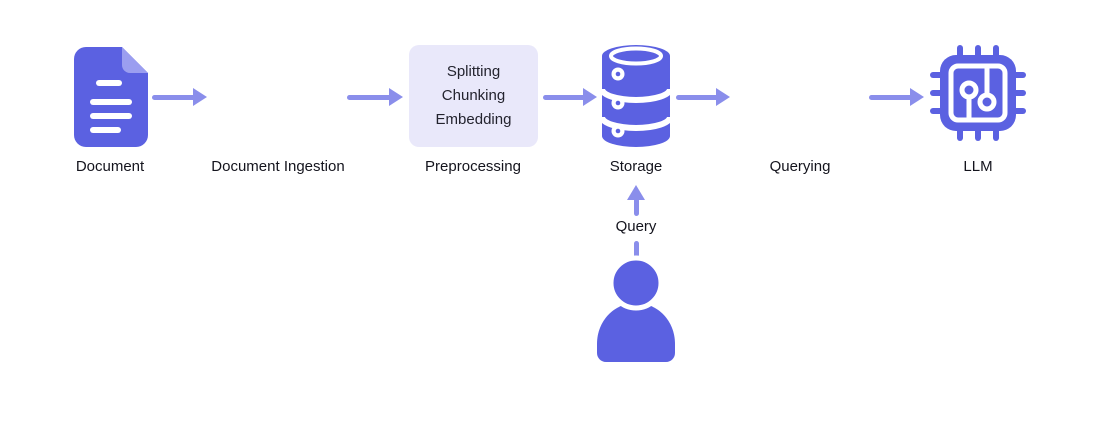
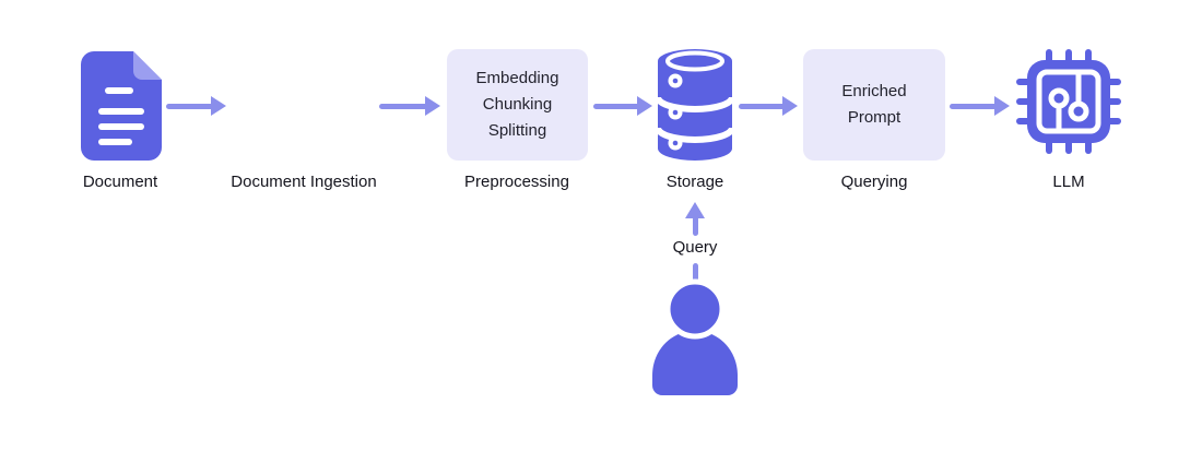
  Document
  Document Ingestion
- Splitting
+ Embedding
  Chunking
- Embedding
+ Splitting
  Preprocessing
  Storage
+ Enriched
+ Prompt
  Querying
  LLM
  Query
